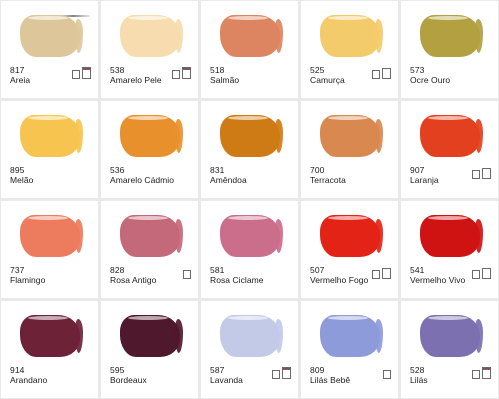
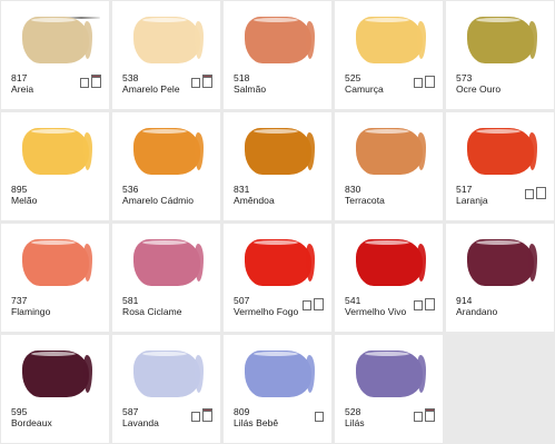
  817
  Areia
  538
  Amarelo Pele
  518
  Salmão
  525
  Camurça
  573
  Ocre Ouro
  895
  Melão
  536
  Amarelo Cádmio
  831
  Amêndoa
- 700
+ 830
  Terracota
- 907
+ 517
  Laranja
  737
  Flamingo
- 828
- Rosa Antigo
  581
  Rosa Ciclame
  507
  Vermelho Fogo
  541
  Vermelho Vivo
  914
  Arandano
  595
  Bordeaux
  587
  Lavanda
  809
  Lilás Bebê
  528
  Lilás
